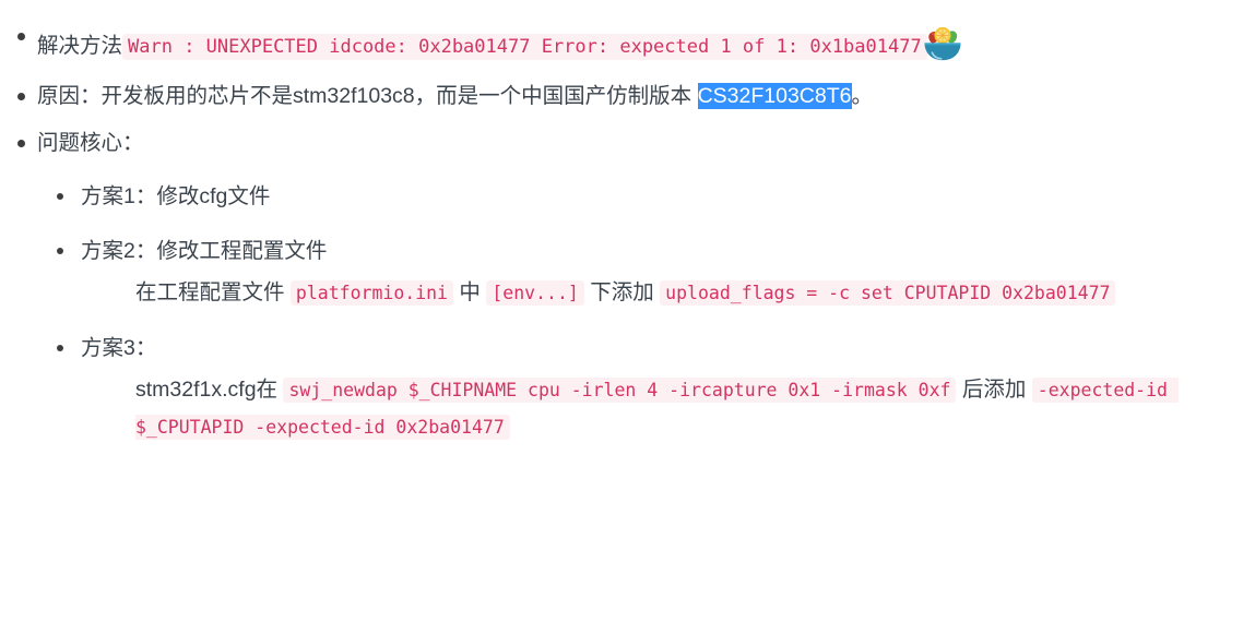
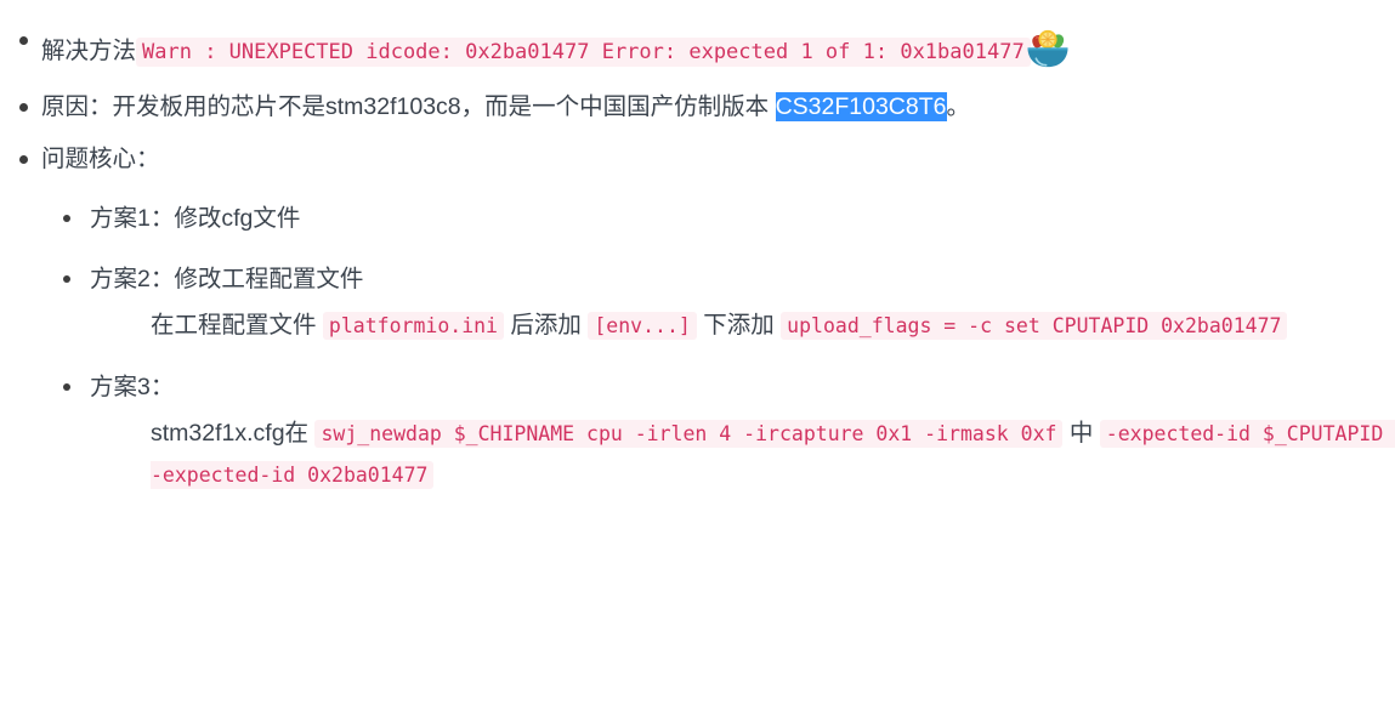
  解决方法 Warn : UNEXPECTED idcode: 0x2ba01477 Error: expected 1 of 1: 0x1ba01477
  原因：开发板用的芯片不是stm32f103c8，而是一个中国国产仿制版本 CS32F103C8T6。
  问题核心：
  方案1：修改cfg文件
  方案2：修改工程配置文件
- 在工程配置文件 platformio.ini 中 [env...] 下添加 upload_flags = -c set CPUTAPID 0x2ba01477
+ 在工程配置文件 platformio.ini 后添加 [env...] 下添加 upload_flags = -c set CPUTAPID 0x2ba01477
  方案3：
- stm32f1x.cfg在 swj_newdap $_CHIPNAME cpu -irlen 4 -ircapture 0x1 -irmask 0xf 后添加 -expected-id $_CPUTAPID -expected-id 0x2ba01477
+ stm32f1x.cfg在 swj_newdap $_CHIPNAME cpu -irlen 4 -ircapture 0x1 -irmask 0xf 中 -expected-id $_CPUTAPID -expected-id 0x2ba01477
